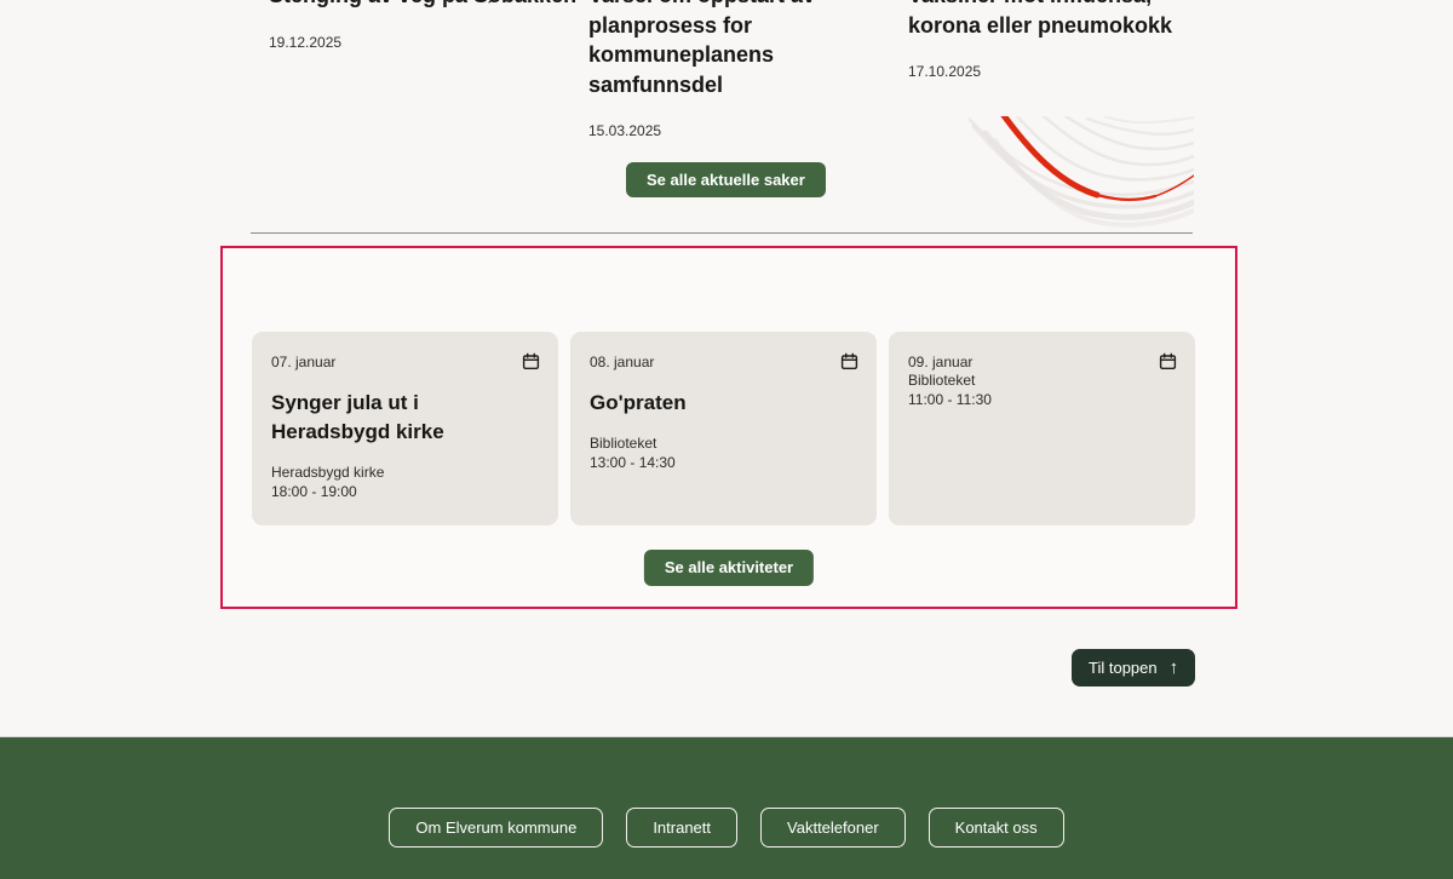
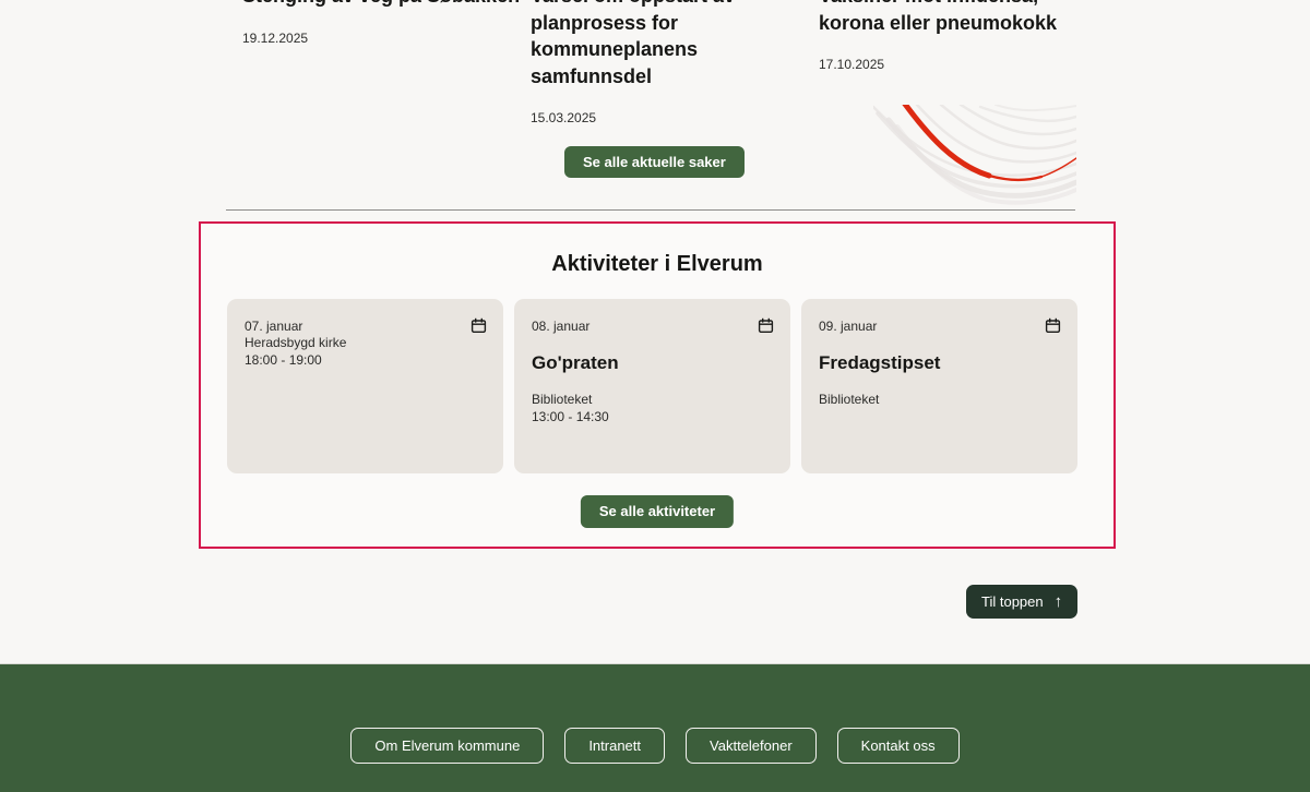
  19.12.2025
  15.03.2025
  17.10.2025
  Se alle aktuelle saker
+ Aktiviteter i Elverum
  07. januar
- Synger jula ut i Heradsbygd kirke
  Heradsbygd kirke
  18:00 - 19:00
  08. januar
  Go'praten
  Biblioteket
  13:00 - 14:30
  09. januar
+ Fredagstipset
  Biblioteket
- 11:00 - 11:30
  Se alle aktiviteter
  Til toppen
  ↑
  Om Elverum kommune
  Intranett
  Vakttelefoner
  Kontakt oss
